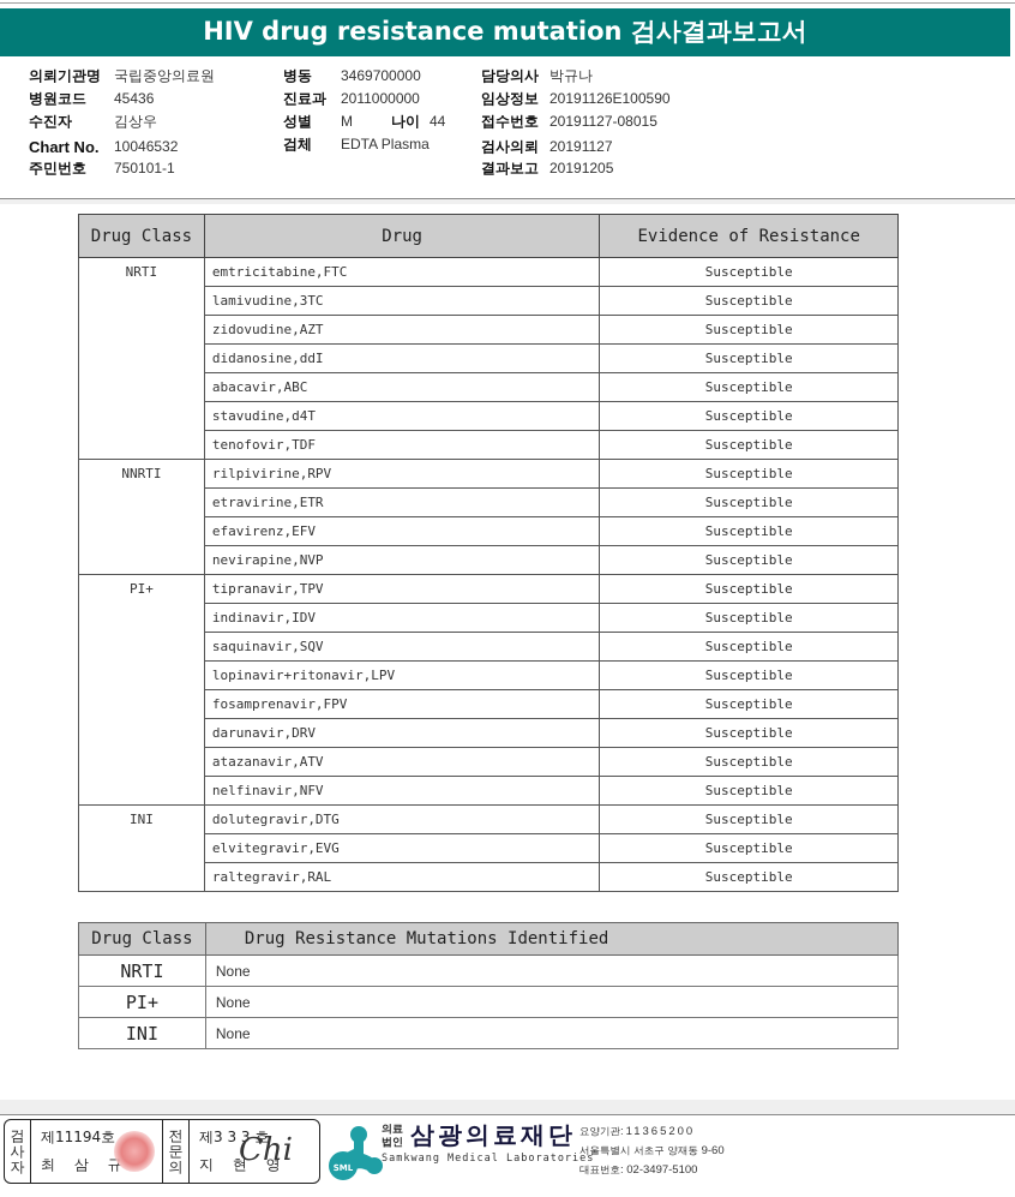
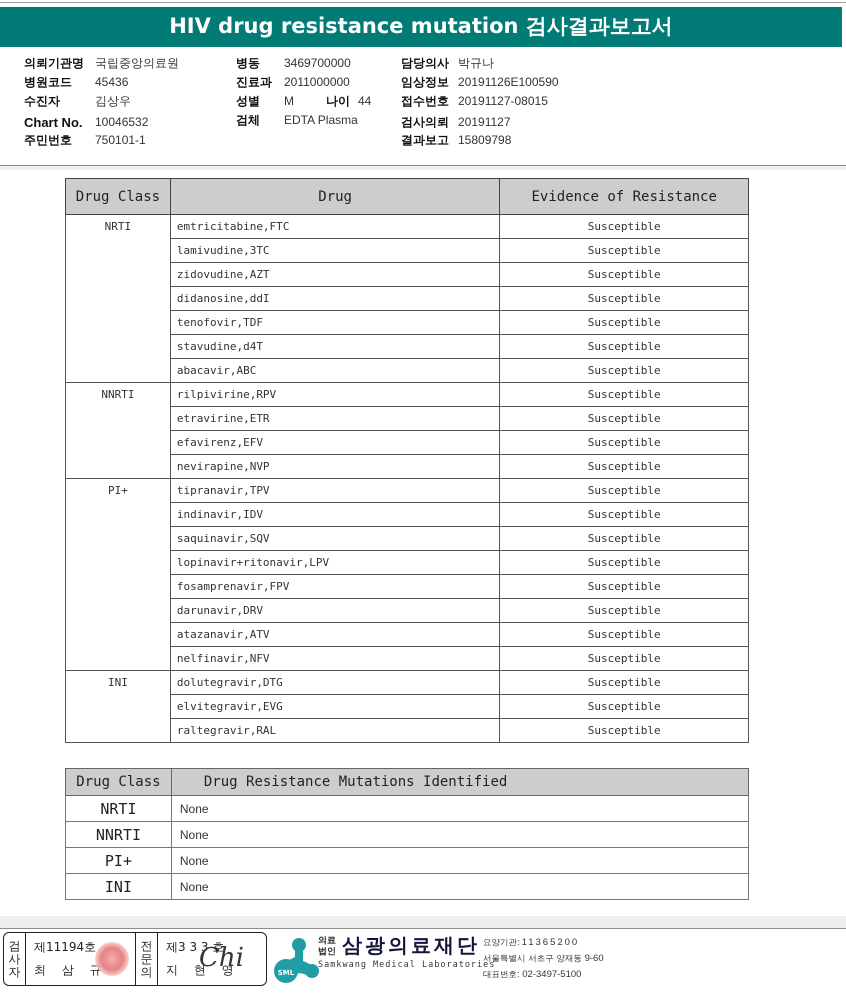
  HIV drug resistance mutation 검사결과보고서
  의뢰기관명
  국립중앙의료원
  병원코드
  45436
  수진자
  김상우
  Chart No.
  10046532
  주민번호
  750101-1
  병동
  3469700000
  진료과
  2011000000
  성별
  M
  나이
  44
  검체
  EDTA Plasma
  담당의사
  박규나
  임상정보
  20191126E100590
  접수번호
  20191127-08015
  검사의뢰
  20191127
  결과보고
- 20191205
+ 15809798
  Drug Class	Drug	Evidence of Resistance
  NRTI	emtricitabine,FTC	Susceptible
  lamivudine,3TC	Susceptible
  zidovudine,AZT	Susceptible
  didanosine,ddI	Susceptible
- abacavir,ABC	Susceptible
+ tenofovir,TDF	Susceptible
  stavudine,d4T	Susceptible
- tenofovir,TDF	Susceptible
+ abacavir,ABC	Susceptible
  NNRTI	rilpivirine,RPV	Susceptible
  etravirine,ETR	Susceptible
  efavirenz,EFV	Susceptible
  nevirapine,NVP	Susceptible
  PI+	tipranavir,TPV	Susceptible
  indinavir,IDV	Susceptible
  saquinavir,SQV	Susceptible
  lopinavir+ritonavir,LPV	Susceptible
  fosamprenavir,FPV	Susceptible
  darunavir,DRV	Susceptible
  atazanavir,ATV	Susceptible
  nelfinavir,NFV	Susceptible
  INI	dolutegravir,DTG	Susceptible
  elvitegravir,EVG	Susceptible
  raltegravir,RAL	Susceptible
  Drug Class	Drug Resistance Mutations Identified
  NRTI	None
+ NNRTI	None
  PI+	None
  INI	None
  검
  사
  자
  제11194호
  최 삼 규
  전
  문
  의
  제3 3 3 호
  지 현 영
  Chi
  SML
  의료법인
  삼광의료재단
  Samkwang Medical Laboratories
  요양기관:11365200
  서울특별시 서초구 양재동 9-60
  대표번호: 02-3497-5100
